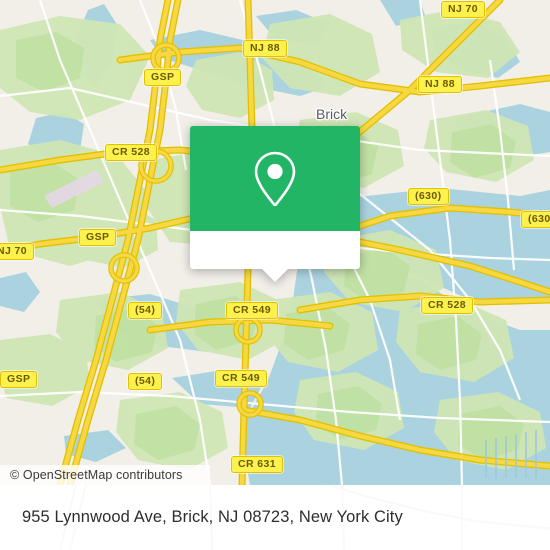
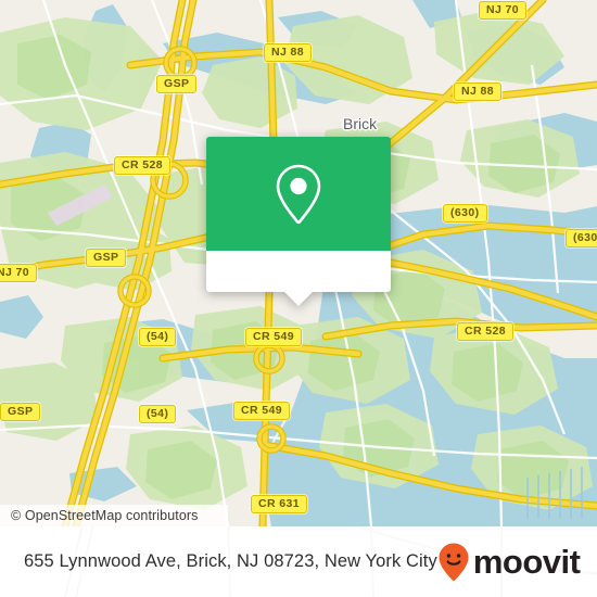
  Brick
  NJ 70
  NJ 88
  NJ 88
  GSP
  CR 528
  (630)
  (630
  NJ 70
  GSP
  (54)
  CR 549
  CR 528
  (54)
  CR 549
  GSP
  CR 631
  © OpenStreetMap contributors
- 955 Lynnwood Ave, Brick, NJ 08723, New York City
+ 655 Lynnwood Ave, Brick, NJ 08723, New York City
+ moovit
